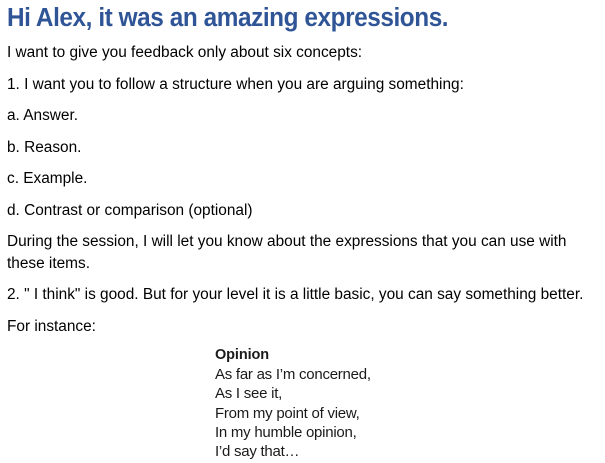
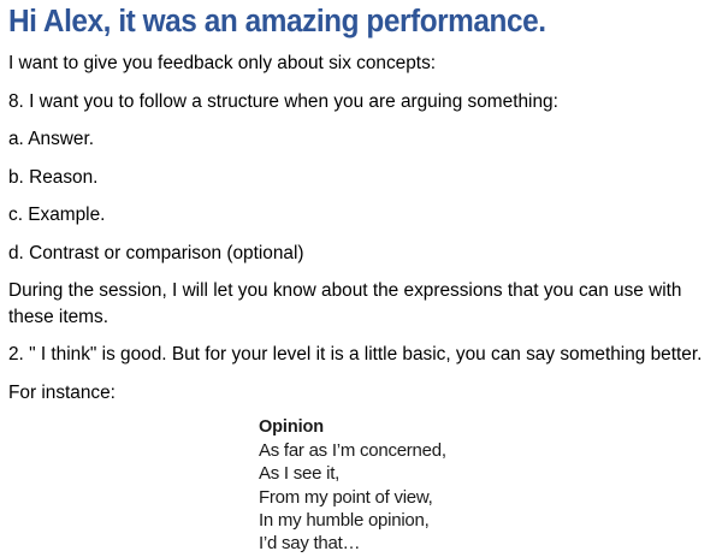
- Hi Alex, it was an amazing expressions.
+ Hi Alex, it was an amazing performance.
  I want to give you feedback only about six concepts:
- 1. I want you to follow a structure when you are arguing something:
+ 8. I want you to follow a structure when you are arguing something:
  a. Answer.
  b. Reason.
  c. Example.
  d. Contrast or comparison (optional)
  During the session, I will let you know about the expressions that you can use with these items.
  2. " I think" is good. But for your level it is a little basic, you can say something better.
  For instance:
  Opinion
  As far as I’m concerned,
  As I see it,
  From my point of view,
  In my humble opinion,
  I’d say that…
